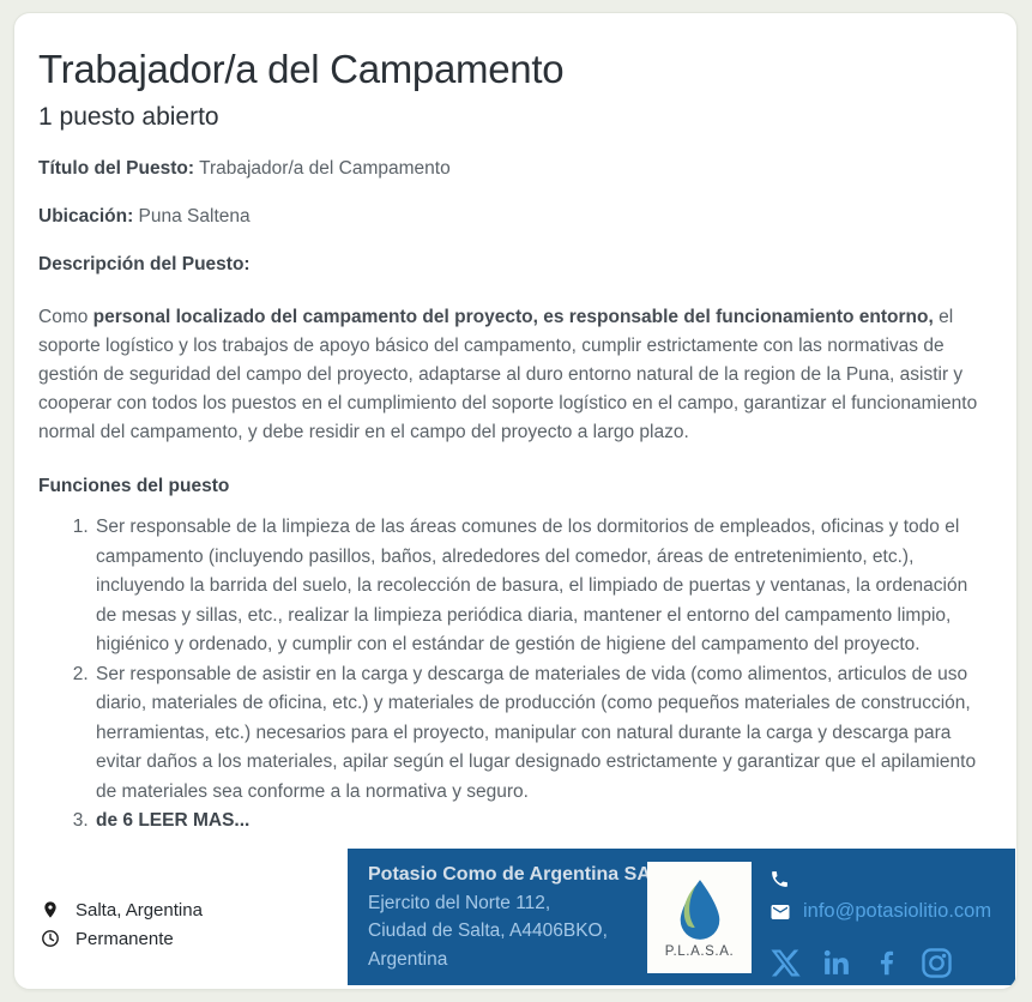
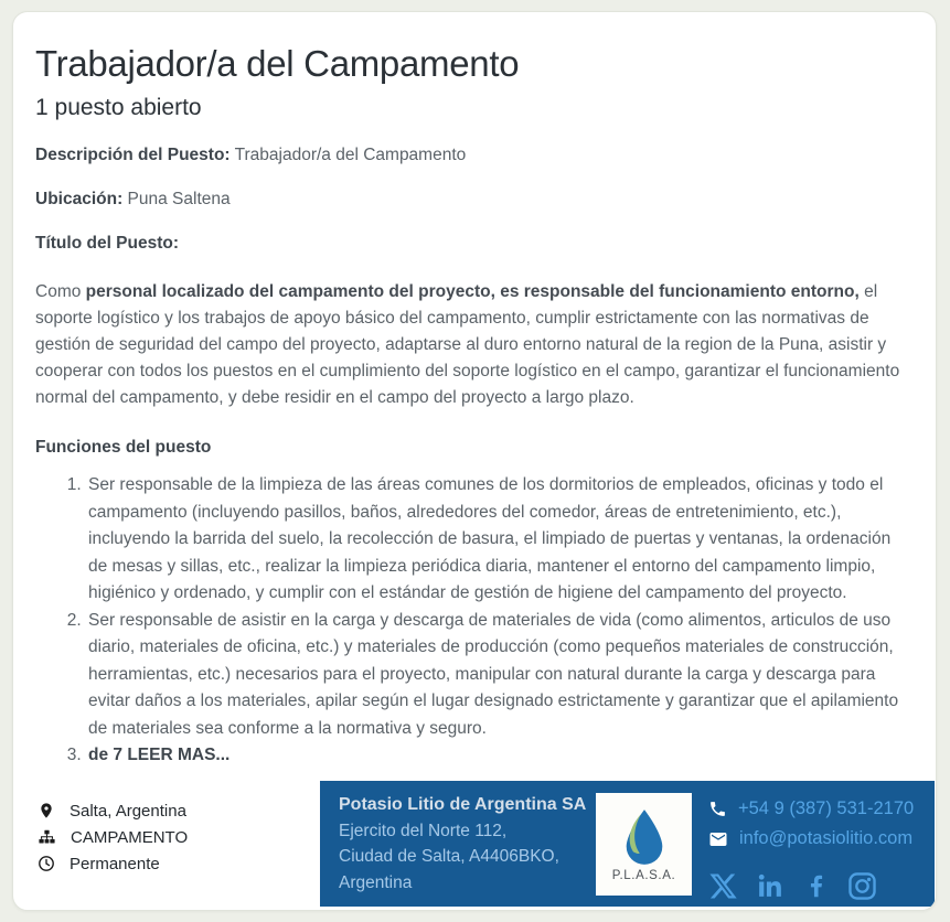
  Trabajador/a del Campamento
  1 puesto abierto
- Título del Puesto: Trabajador/a del Campamento
+ Descripción del Puesto: Trabajador/a del Campamento
  Ubicación: Puna Saltena
- Descripción del Puesto:
+ Título del Puesto:
  Como personal localizado del campamento del proyecto, es responsable del funcionamiento entorno, el soporte logístico y los trabajos de apoyo básico del campamento, cumplir estrictamente con las normativas de gestión de seguridad del campo del proyecto, adaptarse al duro entorno natural de la region de la Puna, asistir y cooperar con todos los puestos en el cumplimiento del soporte logístico en el campo, garantizar el funcionamiento normal del campamento, y debe residir en el campo del proyecto a largo plazo.
  Funciones del puesto
  Ser responsable de la limpieza de las áreas comunes de los dormitorios de empleados, oficinas y todo el campamento (incluyendo pasillos, baños, alrededores del comedor, áreas de entretenimiento, etc.), incluyendo la barrida del suelo, la recolección de basura, el limpiado de puertas y ventanas, la ordenación de mesas y sillas, etc., realizar la limpieza periódica diaria, mantener el entorno del campamento limpio, higiénico y ordenado, y cumplir con el estándar de gestión de higiene del campamento del proyecto.
  Ser responsable de asistir en la carga y descarga de materiales de vida (como alimentos, articulos de uso diario, materiales de oficina, etc.) y materiales de producción (como pequeños materiales de construcción, herramientas, etc.) necesarios para el proyecto, manipular con natural durante la carga y descarga para evitar daños a los materiales, apilar según el lugar designado estrictamente y garantizar que el apilamiento de materiales sea conforme a la normativa y seguro.
- de 6 LEER MAS...
+ de 7 LEER MAS...
  Salta, Argentina
+ CAMPAMENTO
  Permanente
- Potasio Como de Argentina SA
+ Potasio Litio de Argentina SA
  Ejercito del Norte 112,
  Ciudad de Salta, A4406BKO,
  Argentina
  P.L.A.S.A.
+ +54 9 (387) 531-2170
  info@potasiolitio.com
